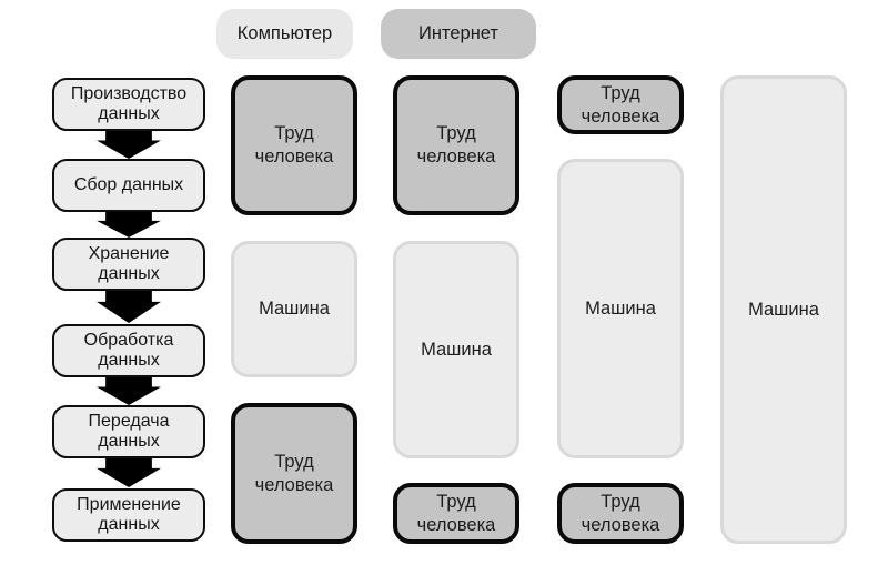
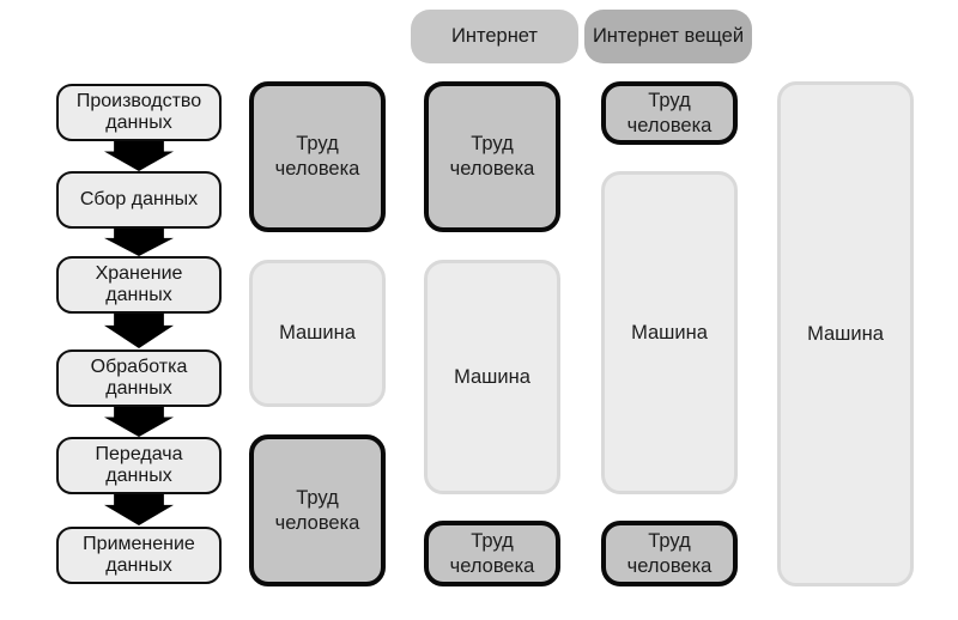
- Компьютер
  Интернет
+ Интернет вещей
  Производство
  данных
  Сбор данных
  Хранение
  данных
  Обработка
  данных
  Передача
  данных
  Применение
  данных
  Труд
  человека
  Машина
  Труд
  человека
  Труд
  человека
  Машина
  Труд
  человека
  Труд
  человека
  Машина
  Труд
  человека
  Машина
